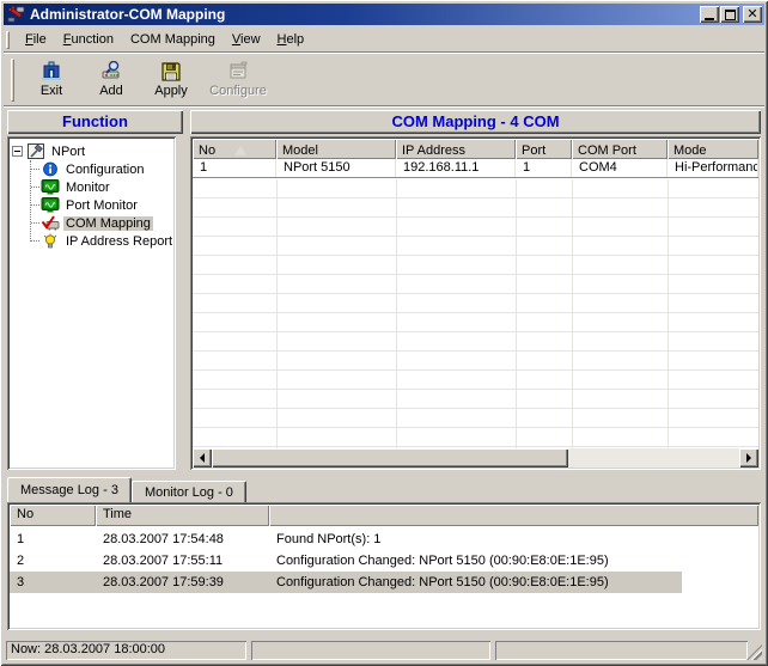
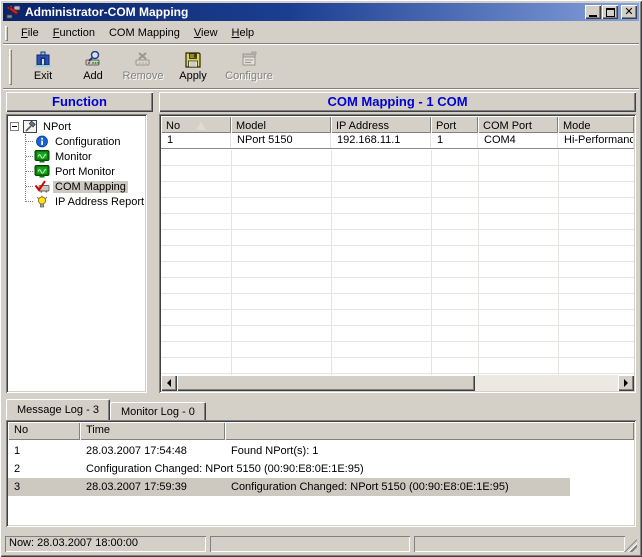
  Administrator-COM Mapping
  ✕
  File
  Function
  COM Mapping
  View
  Help
  Exit
  Add
+ Remove
  Apply
  Configure
  Function
- COM Mapping - 4 COM
+ COM Mapping - 1 COM
  NPort
  Configuration
  Monitor
  Port Monitor
  COM Mapping
  IP Address Report
  No
  Model
  IP Address
  Port
  COM Port
  Mode
  1
  NPort 5150
  192.168.11.1
  1
  COM4
  Hi-Performanc
  Message Log - 3
  Monitor Log - 0
  No
  Time
  1
  28.03.2007 17:54:48
  Found NPort(s): 1
  2
- 28.03.2007 17:55:11
  Configuration Changed: NPort 5150 (00:90:E8:0E:1E:95)
  3
  28.03.2007 17:59:39
  Configuration Changed: NPort 5150 (00:90:E8:0E:1E:95)
  Now: 28.03.2007 18:00:00
